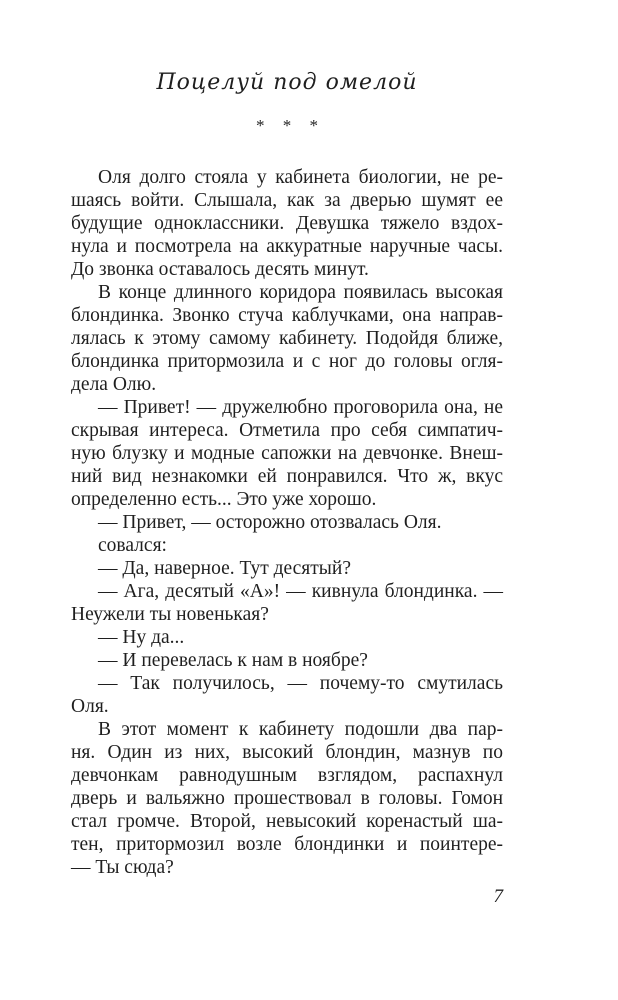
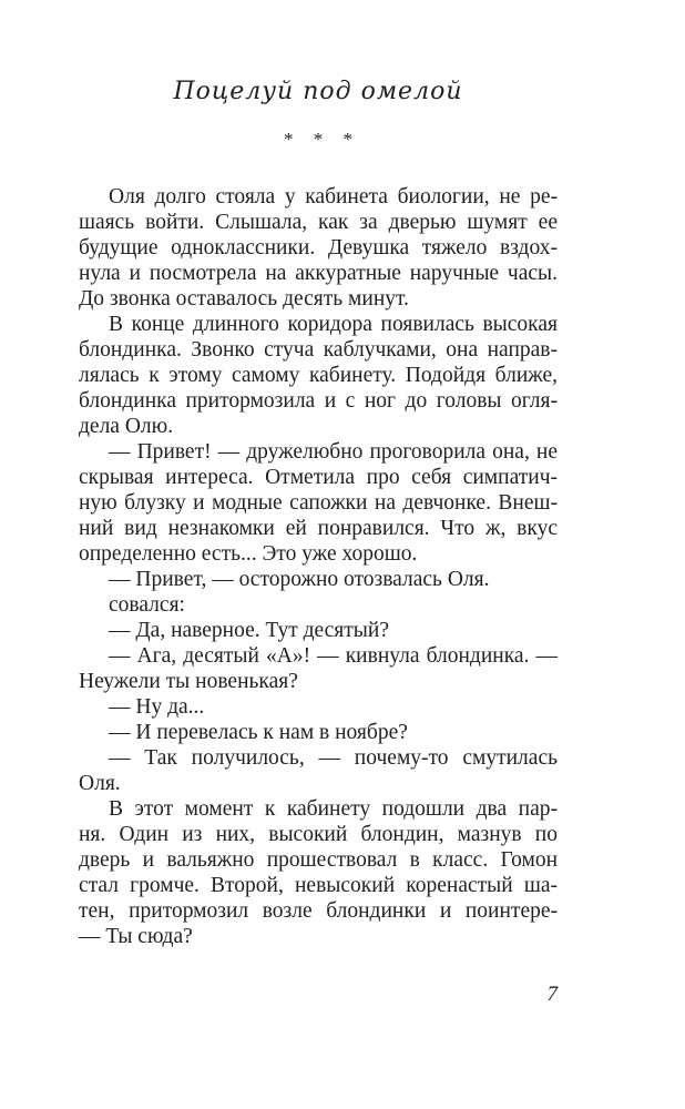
  Поцелуй под омелой
  * * *
  Оля долго стояла у кабинета биологии, не ре-
  шаясь войти. Слышала, как за дверью шумят ее
  будущие одноклассники. Девушка тяжело вздох-
  нула и посмотрела на аккуратные наручные часы.
  До звонка оставалось десять минут.
  В конце длинного коридора появилась высокая
  блондинка. Звонко стуча каблучками, она направ-
  лялась к этому самому кабинету. Подойдя ближе,
  блондинка притормозила и с ног до головы огля-
  дела Олю.
  — Привет! — дружелюбно проговорила она, не
  скрывая интереса. Отметила про себя симпатич-
  ную блузку и модные сапожки на девчонке. Внеш-
  ний вид незнакомки ей понравился. Что ж, вкус
  определенно есть... Это уже хорошо.
  — Привет, — осторожно отозвалась Оля.
  совался:
  — Да, наверное. Тут десятый?
  — Ага, десятый «А»! — кивнула блондинка. —
  Неужели ты новенькая?
  — Ну да...
  — И перевелась к нам в ноябре?
  — Так получилось, — почему-то смутилась
  Оля.
  В этот момент к кабинету подошли два пар-
  ня. Один из них, высокий блондин, мазнув по
- девчонкам равнодушным взглядом, распахнул
- дверь и вальяжно прошествовал в головы. Гомон
+ дверь и вальяжно прошествовал в класс. Гомон
  стал громче. Второй, невысокий коренастый ша-
  тен, притормозил возле блондинки и поинтере-
  — Ты сюда?
  7
